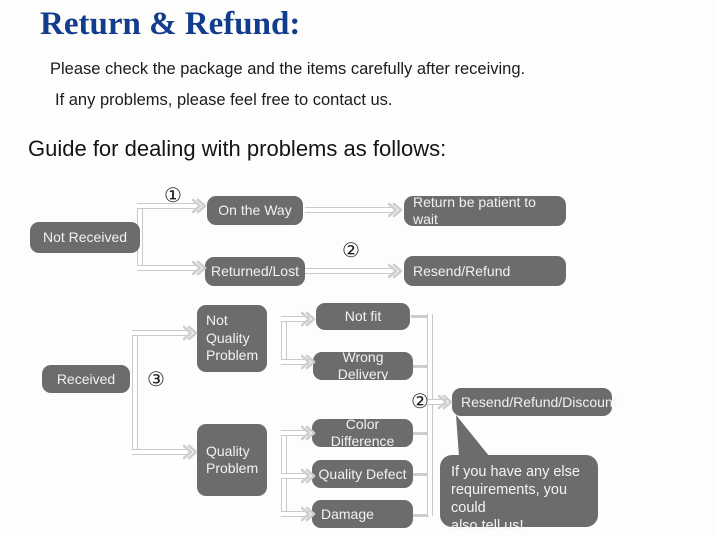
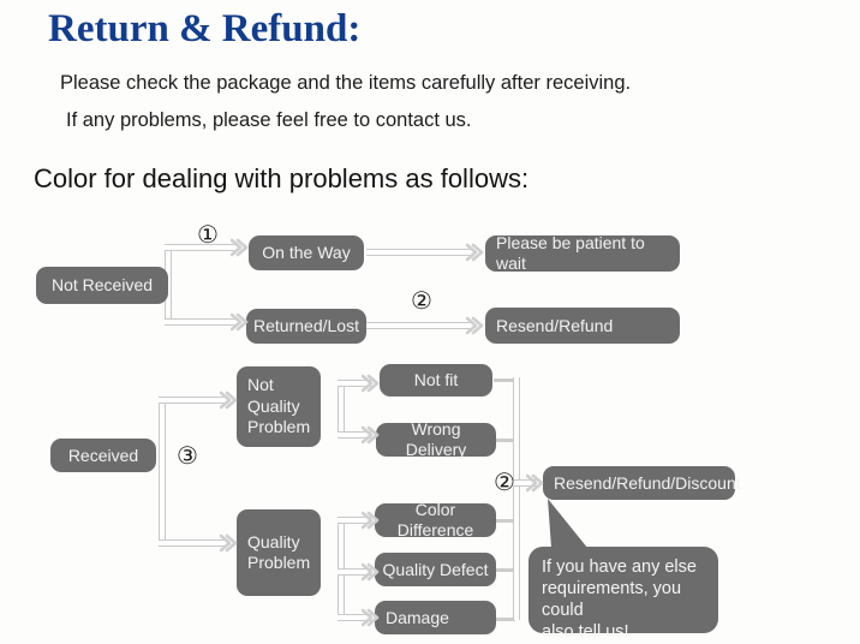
  Return & Refund:
  Please check the package and the items carefully after receiving.
  If any problems, please feel free to contact us.
- Guide for dealing with problems as follows:
+ Color for dealing with problems as follows:
  Not Received
  ①
  On the Way
  Returned/Lost
  ②
- Return be patient to wait
+ Please be patient to wait
  Resend/Refund
  Received
  ③
  Not
  Quality
  Problem
  Quality
  Problem
  Not fit
  Wrong Delivery
  Color Difference
  Quality Defect
  Damage
  ②
  Resend/Refund/Discount
  If you have any else
  requirements, you could
  also tell us!
